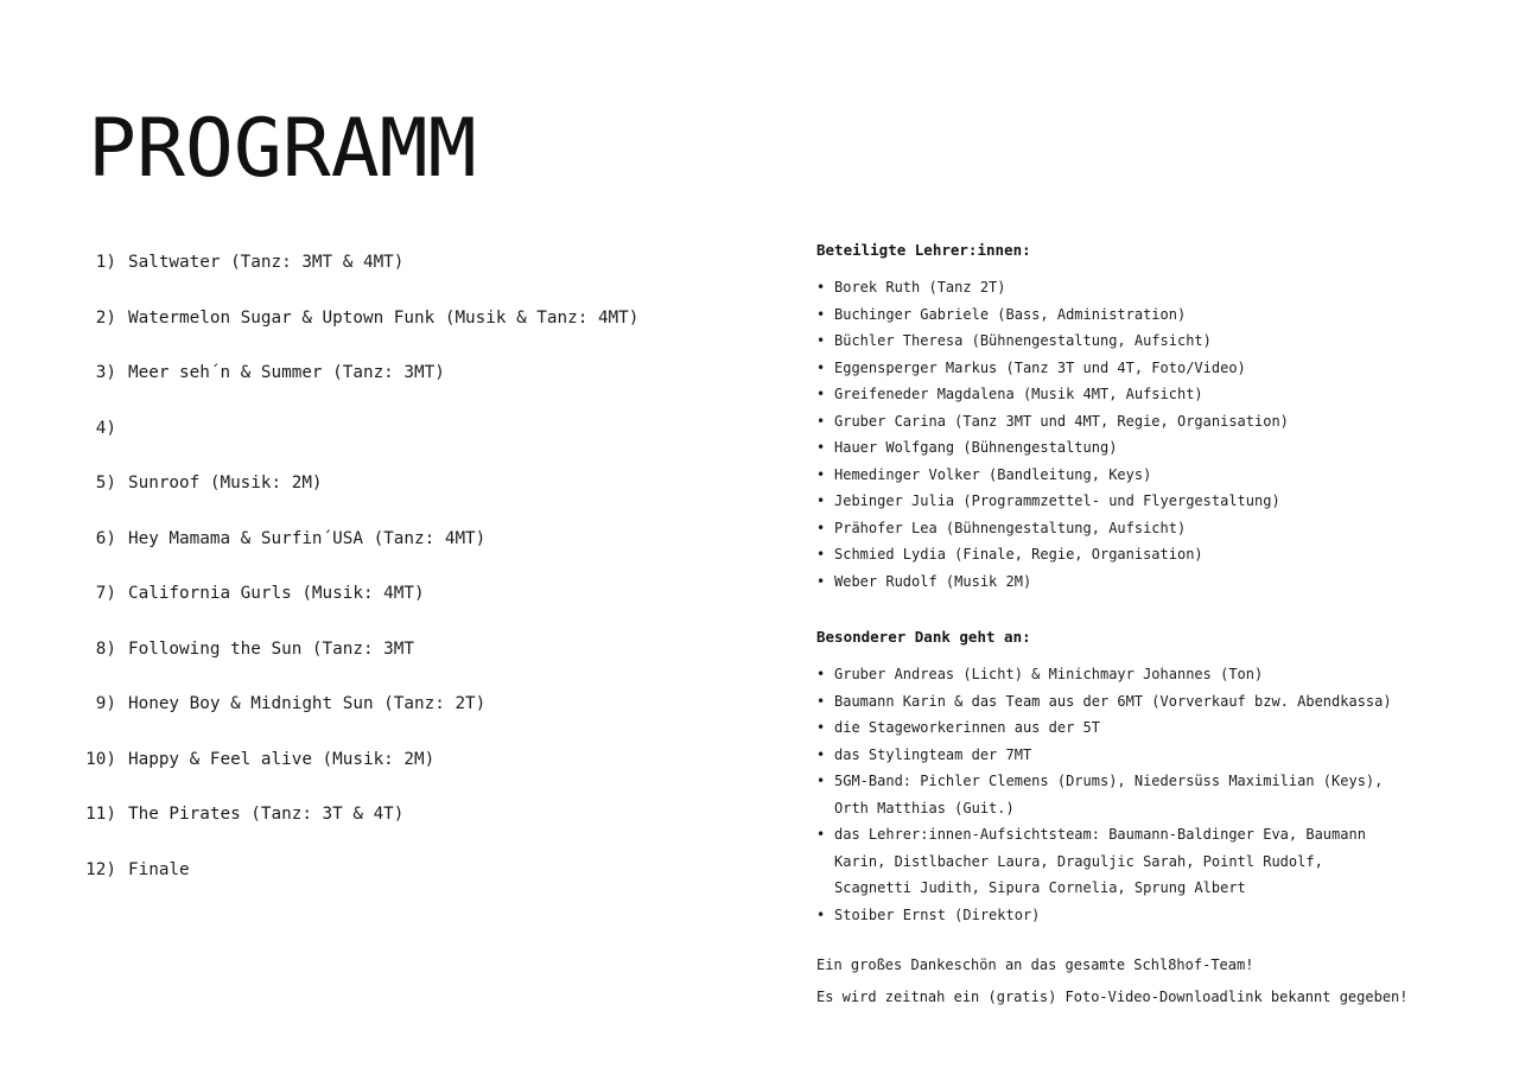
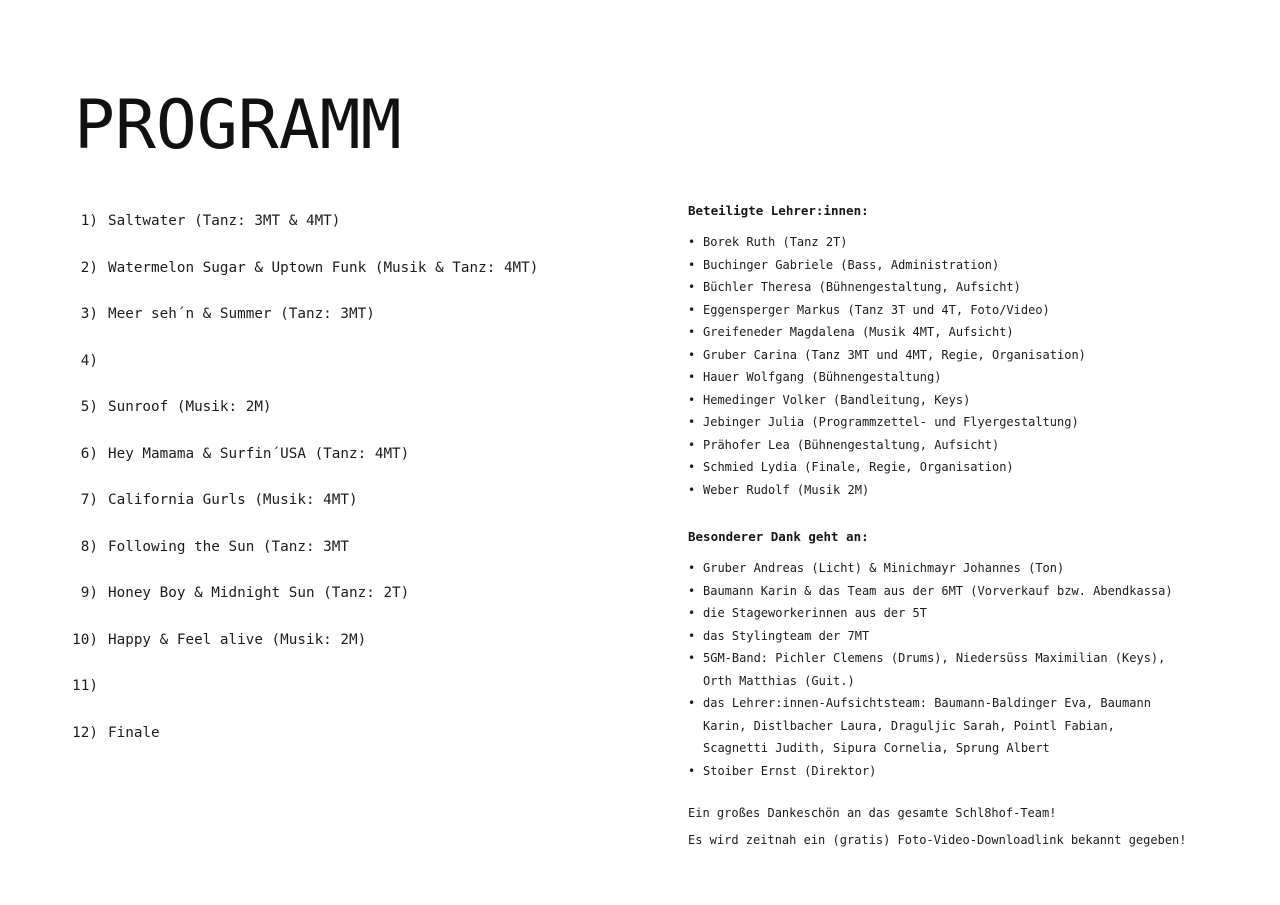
  PROGRAMM
  1)
  Saltwater (Tanz: 3MT & 4MT)
  2)
  Watermelon Sugar & Uptown Funk (Musik & Tanz: 4MT)
  3)
  Meer seh´n & Summer (Tanz: 3MT)
  4)
  5)
  Sunroof (Musik: 2M)
  6)
  Hey Mamama & Surfin´USA (Tanz: 4MT)
  7)
  California Gurls (Musik: 4MT)
  8)
  Following the Sun (Tanz: 3MT
  9)
  Honey Boy & Midnight Sun (Tanz: 2T)
  10)
  Happy & Feel alive (Musik: 2M)
  11)
- The Pirates (Tanz: 3T & 4T)
  12)
  Finale
  Beteiligte Lehrer:innen:
  •
  Borek Ruth (Tanz 2T)
  •
  Buchinger Gabriele (Bass, Administration)
  •
  Büchler Theresa (Bühnengestaltung, Aufsicht)
  •
  Eggensperger Markus (Tanz 3T und 4T, Foto/Video)
  •
  Greifeneder Magdalena (Musik 4MT, Aufsicht)
  •
  Gruber Carina (Tanz 3MT und 4MT, Regie, Organisation)
  •
  Hauer Wolfgang (Bühnengestaltung)
  •
  Hemedinger Volker (Bandleitung, Keys)
  •
  Jebinger Julia (Programmzettel- und Flyergestaltung)
  •
  Prähofer Lea (Bühnengestaltung, Aufsicht)
  •
  Schmied Lydia (Finale, Regie, Organisation)
  •
  Weber Rudolf (Musik 2M)
  Besonderer Dank geht an:
  •
  Gruber Andreas (Licht) & Minichmayr Johannes (Ton)
  •
  Baumann Karin & das Team aus der 6MT (Vorverkauf bzw. Abendkassa)
  •
  die Stageworkerinnen aus der 5T
  •
  das Stylingteam der 7MT
  •
  5GM-Band: Pichler Clemens (Drums), Niedersüss Maximilian (Keys), Orth Matthias (Guit.)
  •
- das Lehrer:innen-Aufsichtsteam: Baumann-Baldinger Eva, Baumann Karin, Distlbacher Laura, Draguljic Sarah, Pointl Rudolf, Scagnetti Judith, Sipura Cornelia, Sprung Albert
+ das Lehrer:innen-Aufsichtsteam: Baumann-Baldinger Eva, Baumann Karin, Distlbacher Laura, Draguljic Sarah, Pointl Fabian, Scagnetti Judith, Sipura Cornelia, Sprung Albert
  •
  Stoiber Ernst (Direktor)
  Ein großes Dankeschön an das gesamte Schl8hof-Team!
  Es wird zeitnah ein (gratis) Foto-Video-Downloadlink bekannt gegeben!
